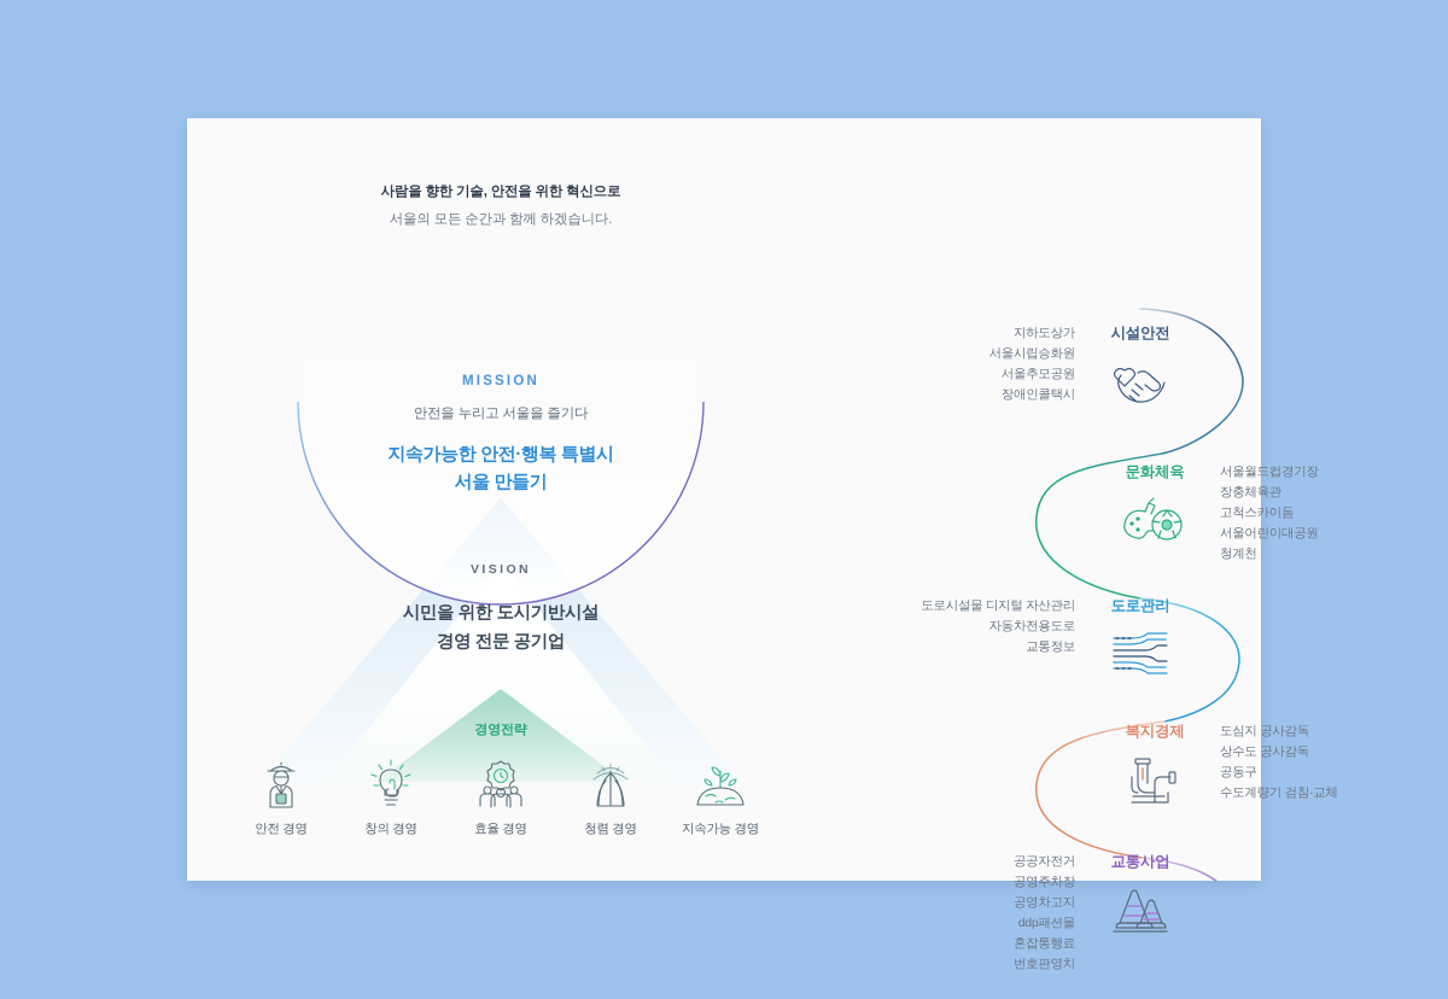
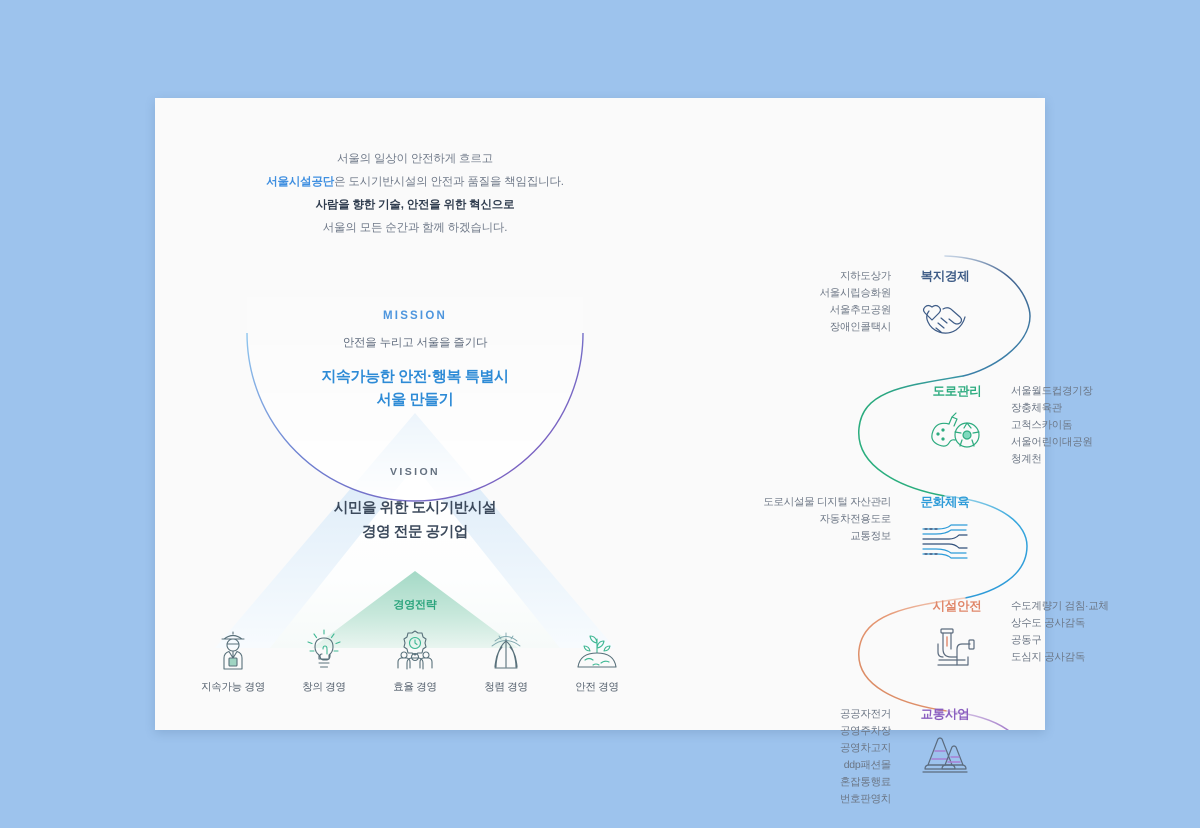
+ 서울의 일상이 안전하게 흐르고
+ 서울시설공단은 도시기반시설의 안전과 품질을 책임집니다.
  사람을 향한 기술, 안전을 위한 혁신으로
  서울의 모든 순간과 함께 하겠습니다.
  MISSION
  안전을 누리고 서울을 즐기다
  지속가능한 안전·행복 특별시
  서울 만들기
  VISION
  시민을 위한 도시기반시설
  경영 전문 공기업
  경영전략
- 안전 경영
+ 지속가능 경영
  창의 경영
  효율 경영
  청렴 경영
- 지속가능 경영
+ 안전 경영
- 시설안전
+ 복지경제
  지하도상가
  서울시립승화원
  서울추모공원
  장애인콜택시
- 문화체육
+ 도로관리
  서울월드컵경기장
  장충체육관
  고척스카이돔
  서울어린이대공원
  청계천
- 도로관리
+ 문화체육
  도로시설물 디지털 자산관리
  자동차전용도로
  교통정보
- 복지경제
+ 시설안전
- 도심지 공사감독
+ 수도계량기 검침·교체
  상수도 공사감독
  공동구
- 수도계량기 검침·교체
+ 도심지 공사감독
  교통사업
  공공자전거
  공영주차장
  공영차고지
  ddp패션몰
  혼잡통행료
  번호판영치
